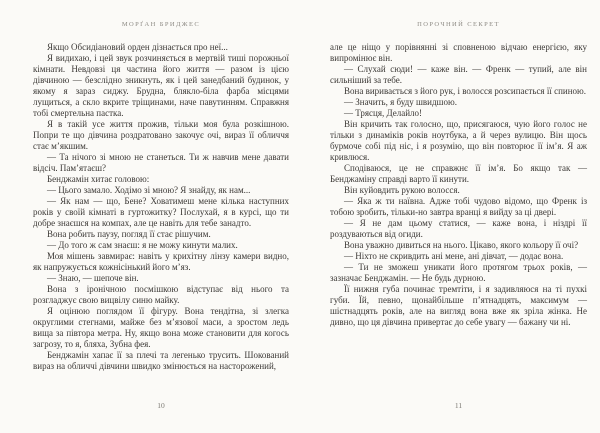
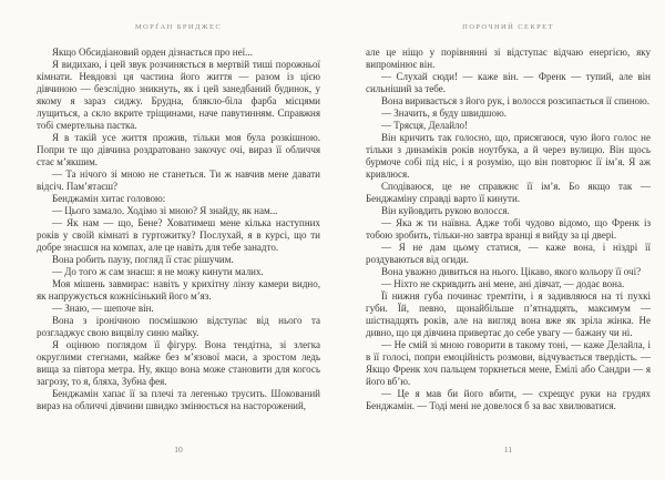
  Якщо Обсидіановий орден дізнається про неї...
  Я видихаю, і цей звук розчиняється в мертвій тиші порожньої кімнати. Невдовзі ця частина його життя — разом із цією дівчиною — безслідно зникнуть, як і цей занедбаний будинок, у якому я зараз сиджу. Брудна, блякло-біла фарба місцями лущиться, а скло вкрите тріщинами, наче павутинням. Справжня тобі смертельна пастка.
  Я в такій усе життя прожив, тільки моя була розкішною. Попри те що дівчина роздратовано закочує очі, вираз її обличчя стає м’якшим.
  — Та нічого зі мною не станеться. Ти ж навчив мене давати відсіч. Пам’ятаєш?
  Бенджамін хитає головою:
  — Цього замало. Ходімо зі мною? Я знайду, як нам...
  — Як нам — що, Бене? Ховатимеш мене кілька наступних років у своїй кімнаті в гуртожитку? Послухай, я в курсі, що ти добре знаєшся на компах, але це навіть для тебе занадто.
  Вона робить паузу, погляд її стає рішучим.
  — До того ж сам знаєш: я не можу кинути малих.
  Моя мішень завмирає: навіть у крихітну лінзу камери видно, як напружується кожнісінький його м’яз.
  — Знаю, — шепоче він.
  Вона з іронічною посмішкою відступає від нього та розгладжує свою вицвілу синю майку.
  Я оцінюю поглядом її фігуру. Вона тендітна, зі злегка округлими стегнами, майже без м’язової маси, а зростом ледь вища за півтора метра. Ну, якщо вона може становити для когось загрозу, то я, бляха, Зубна фея.
  Бенджамін хапає її за плечі та легенько трусить. Шокований вираз на обличчі дівчини швидко змінюється на насторожений,
  10
- але це ніщо у порівнянні зі сповненою відчаю енергією, яку випромінює він.
+ але це ніщо у порівнянні зі відступає відчаю енергією, яку випромінює він.
  — Слухай сюди! — каже він. — Френк — тупий, але він сильніший за тебе.
  Вона виривається з його рук, і волосся розсипається її спиною.
  — Значить, я буду швидшою.
  — Трясця, Делайло!
  Він кричить так голосно, що, присягаюся, чую його голос не тільки з динаміків років ноутбука, а й через вулицю. Він щось бурмоче собі під ніс, і я розумію, що він повторює її ім’я. Я аж кривлюся.
  Сподіваюся, це не справжнє її ім’я. Бо якщо так — Бенджаміну справді варто її кинути.
  Він куйовдить рукою волосся.
  — Яка ж ти наївна. Адже тобі чудово відомо, що Френк із тобою зробить, тільки-но завтра вранці я вийду за ці двері.
  — Я не дам цьому статися, — каже вона, і ніздрі її роздуваються від огиди.
  Вона уважно дивиться на нього. Цікаво, якого кольору її очі?
  — Ніхто не скривдить ані мене, ані дівчат, — додає вона.
- — Ти не зможеш уникати його протягом трьох років, — зазначає Бенджамін. — Не будь дурною.
  Її нижня губа починає тремтіти, і я задивляюся на ті пухкі губи. Їй, певно, щонайбільше п’ятнадцять, максимум — шістнадцять років, але на вигляд вона вже як зріла жінка. Не дивно, що ця дівчина привертає до себе увагу — бажану чи ні.
+ — Не смій зі мною говорити в такому тоні, — каже Делайла, і в її голосі, попри емоційність розмови, відчувається твердість. — Якщо Френк хоч пальцем торкнеться мене, Емілі або Сандри — я його вб’ю.
+ — Це я мав би його вбити, — схрещує руки на грудях Бенджамін. — Тоді мені не довелося б за вас хвилюватися.
  11
